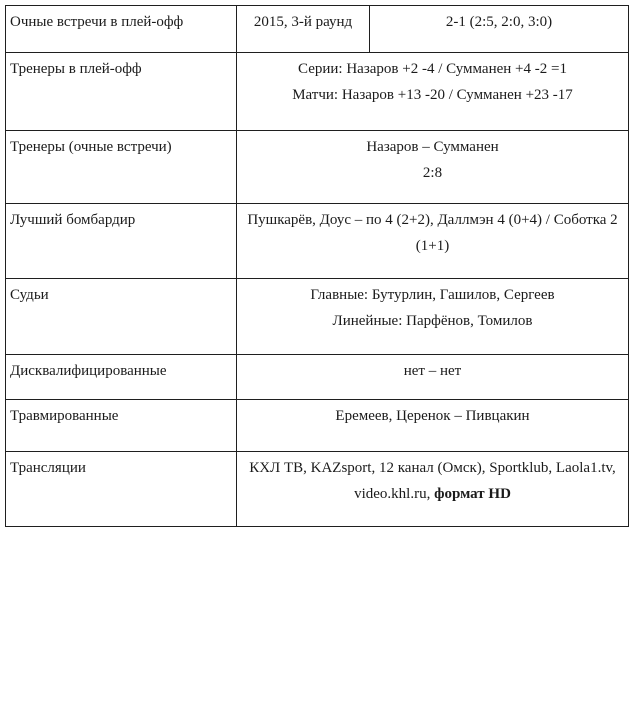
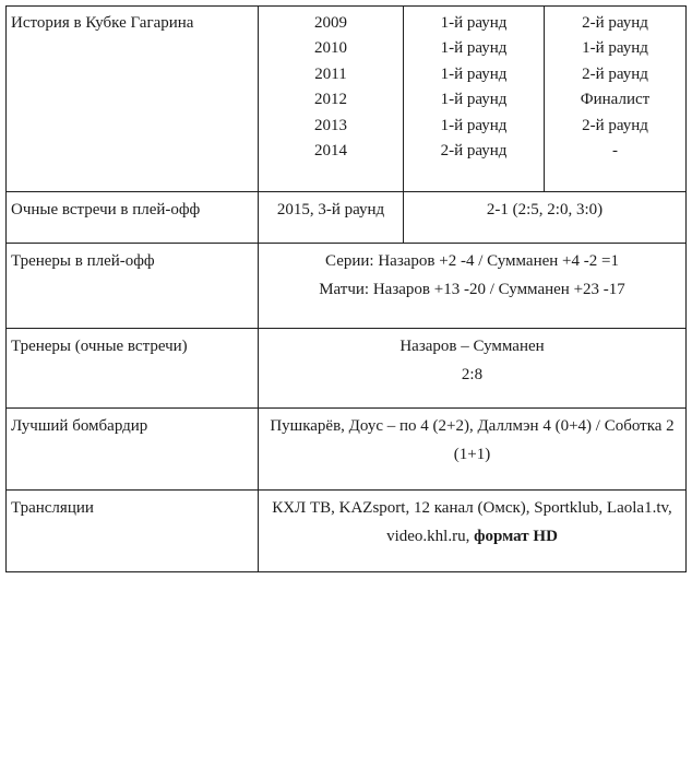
+ История в Кубке Гагарина	2009 2010 2011 2012 2013 2014	1-й раунд 1-й раунд 1-й раунд 1-й раунд 1-й раунд 2-й раунд	2-й раунд 1-й раунд 2-й раунд Финалист 2-й раунд -
  Очные встречи в плей-офф	2015, 3-й раунд	2-1 (2:5, 2:0, 3:0)
  Тренеры в плей-офф	Серии: Назаров +2 -4 / Сумманен +4 -2 =1 Матчи: Назаров +13 -20 / Сумманен +23 -17
  Тренеры (очные встречи)	Назаров – Сумманен 2:8
  Лучший бомбардир	Пушкарёв, Доус – по 4 (2+2), Даллмэн 4 (0+4) / Соботка 2 (1+1)
- Судьи	Главные: Бутурлин, Гашилов, Сергеев Линейные: Парфёнов, Томилов
- Дисквалифицированные	нет – нет
- Травмированные	Еремеев, Церенок – Пивцакин
  Трансляции	КХЛ ТВ, KAZsport, 12 канал (Омск), Sportklub, Laola1.tv, video.khl.ru, формат HD
